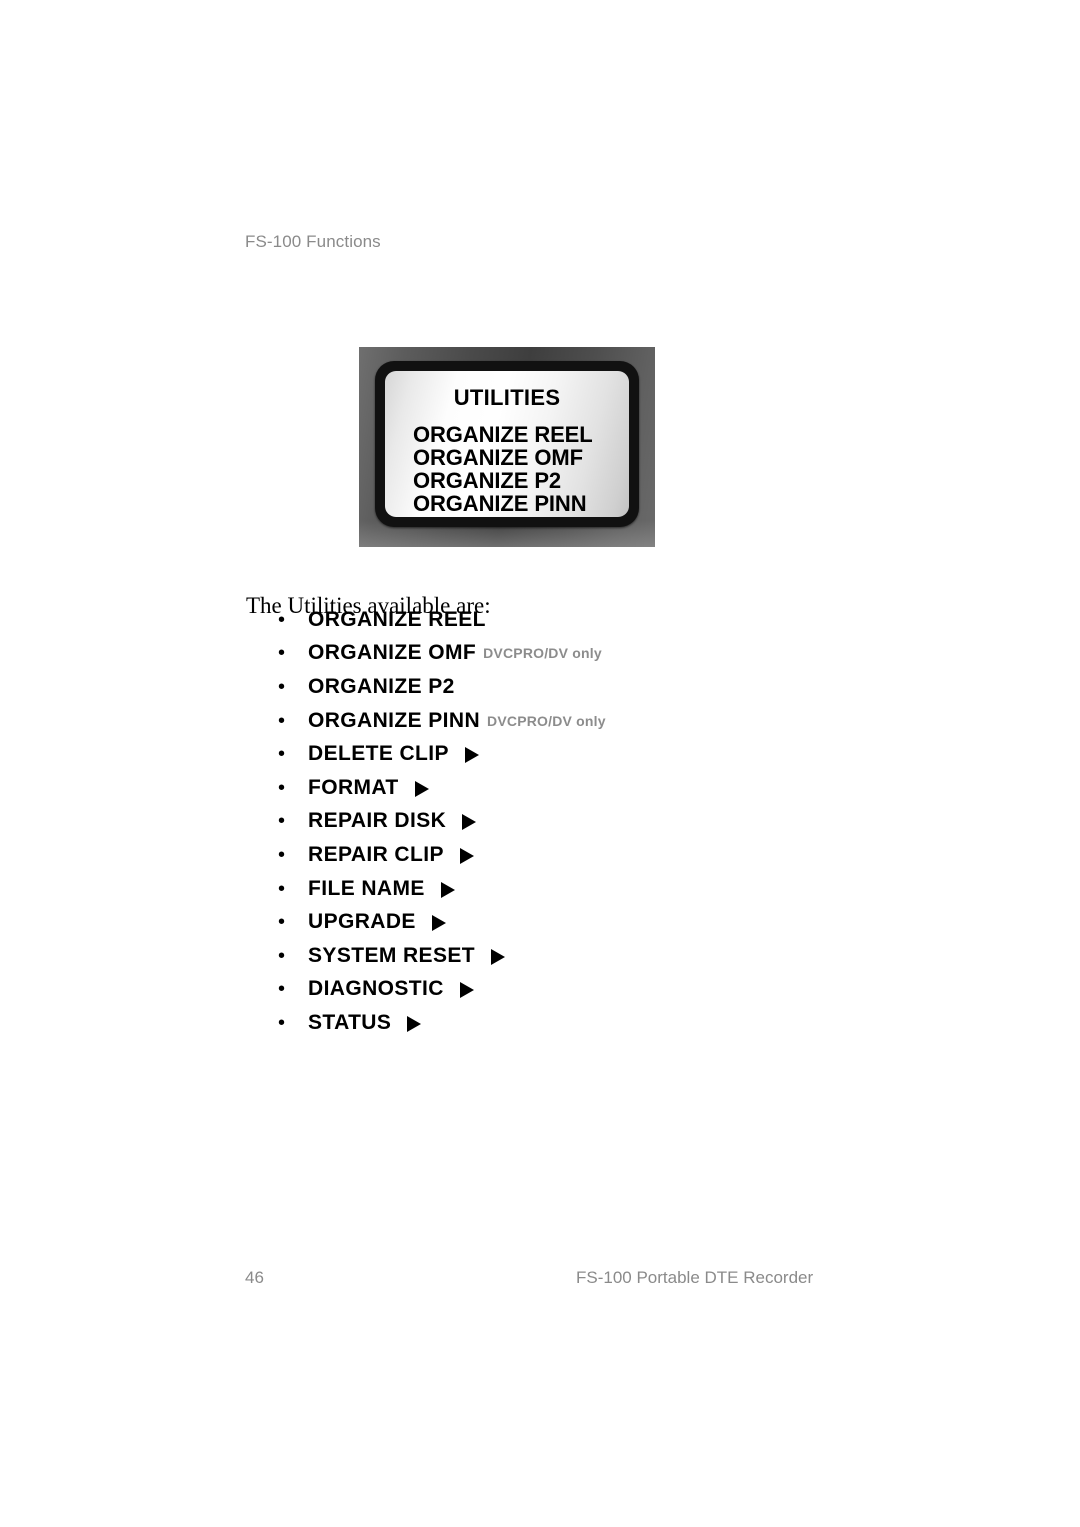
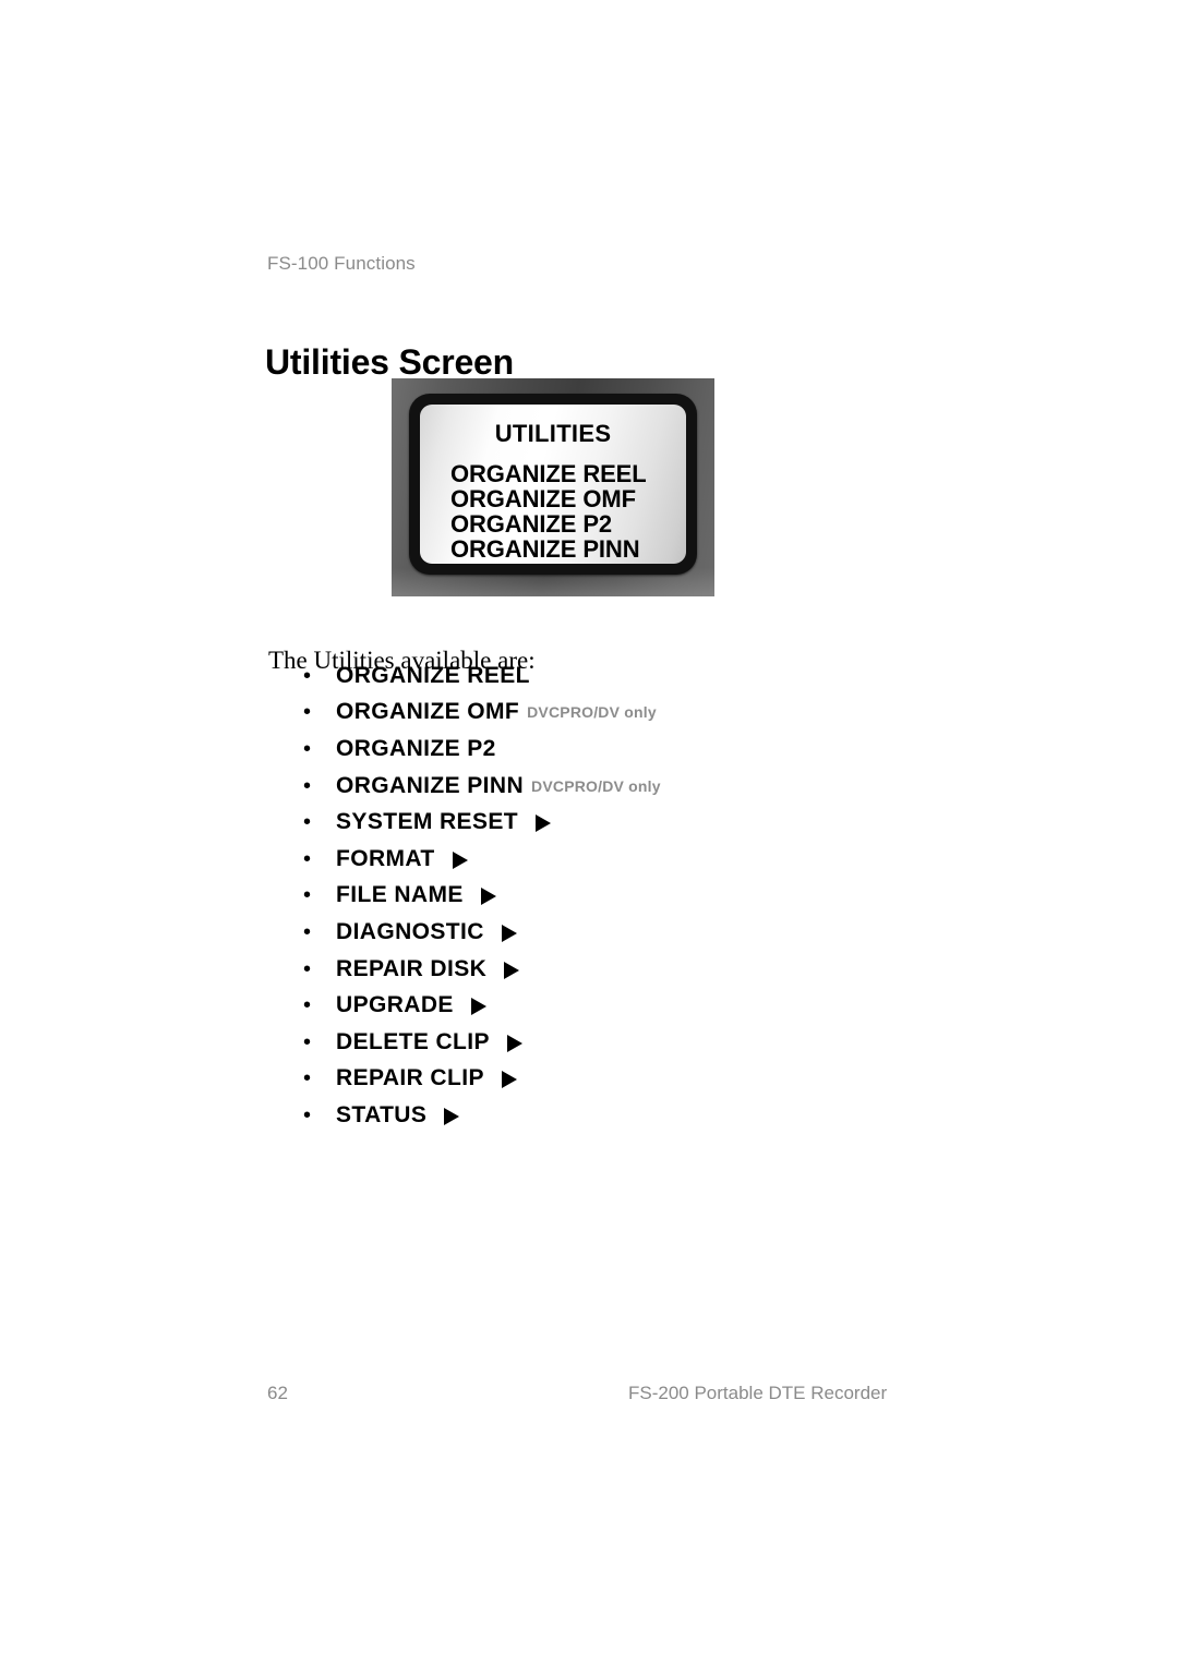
  FS-100 Functions
+ Utilities Screen
  UTILITIES
  ORGANIZE REEL
  ORGANIZE OMF
  ORGANIZE P2
  ORGANIZE PINN
  The Utilities available are:
  •
  ORGANIZE REEL
  •
  ORGANIZE OMF
  DVCPRO/DV only
  •
  ORGANIZE P2
  •
  ORGANIZE PINN
  DVCPRO/DV only
  •
- DELETE CLIP
+ SYSTEM RESET
  •
  FORMAT
  •
- REPAIR DISK
+ FILE NAME
  •
- REPAIR CLIP
+ DIAGNOSTIC
  •
- FILE NAME
+ REPAIR DISK
  •
  UPGRADE
  •
- SYSTEM RESET
+ DELETE CLIP
  •
- DIAGNOSTIC
+ REPAIR CLIP
  •
  STATUS
- 46
+ 62
- FS-100 Portable DTE Recorder
+ FS-200 Portable DTE Recorder
